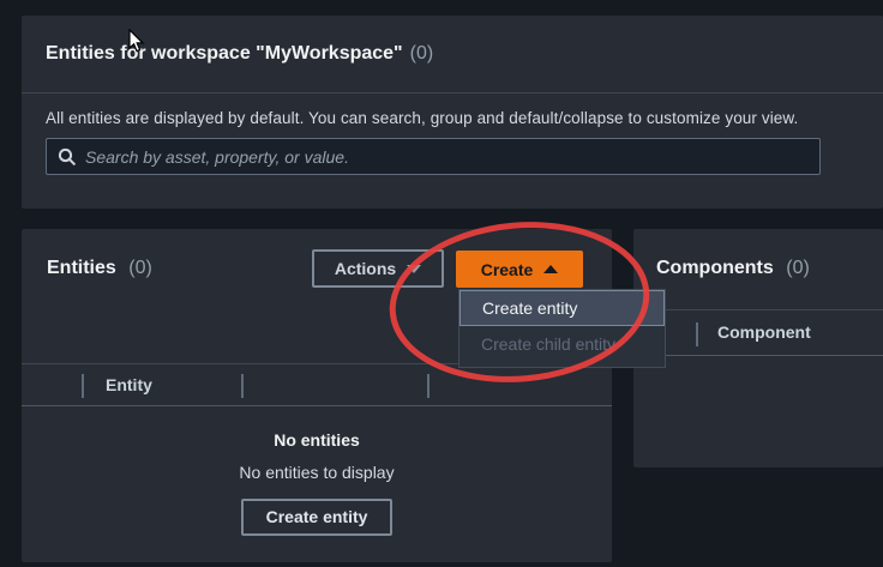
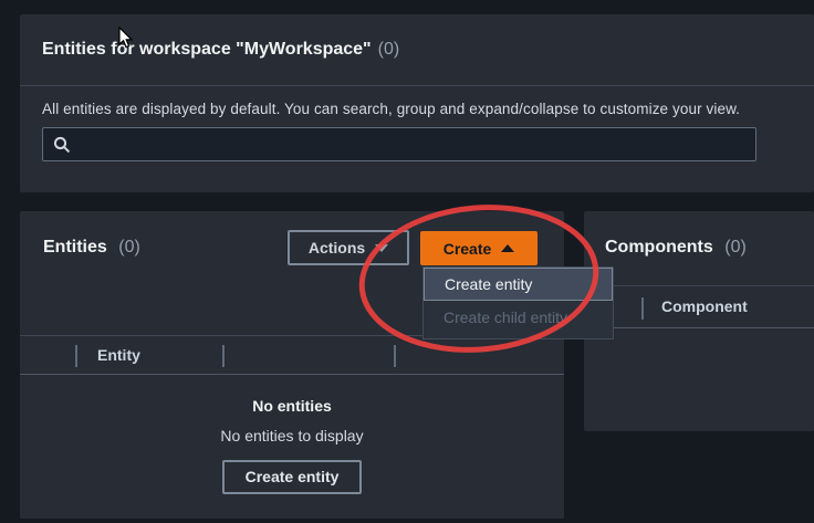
  Entities for workspace "MyWorkspace"
  (0)
- All entities are displayed by default. You can search, group and default/collapse to customize your view.
+ All entities are displayed by default. You can search, group and expand/collapse to customize your view.
- Search by asset, property, or value.
  Entities (0)
  Actions
  Create
  Entity
  No entities
  No entities to display
  Create entity
  Components (0)
  Component
  Create entity
  Create child entity
